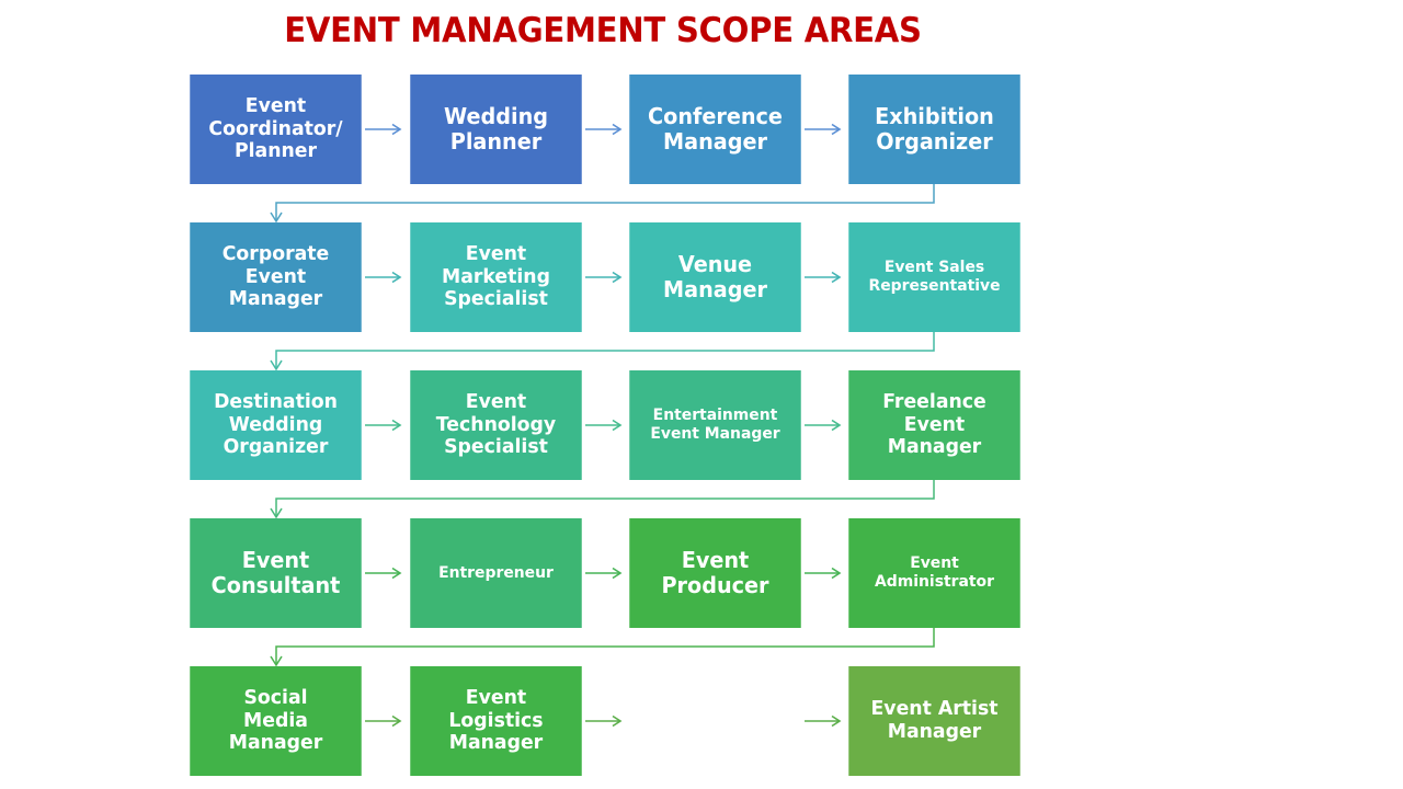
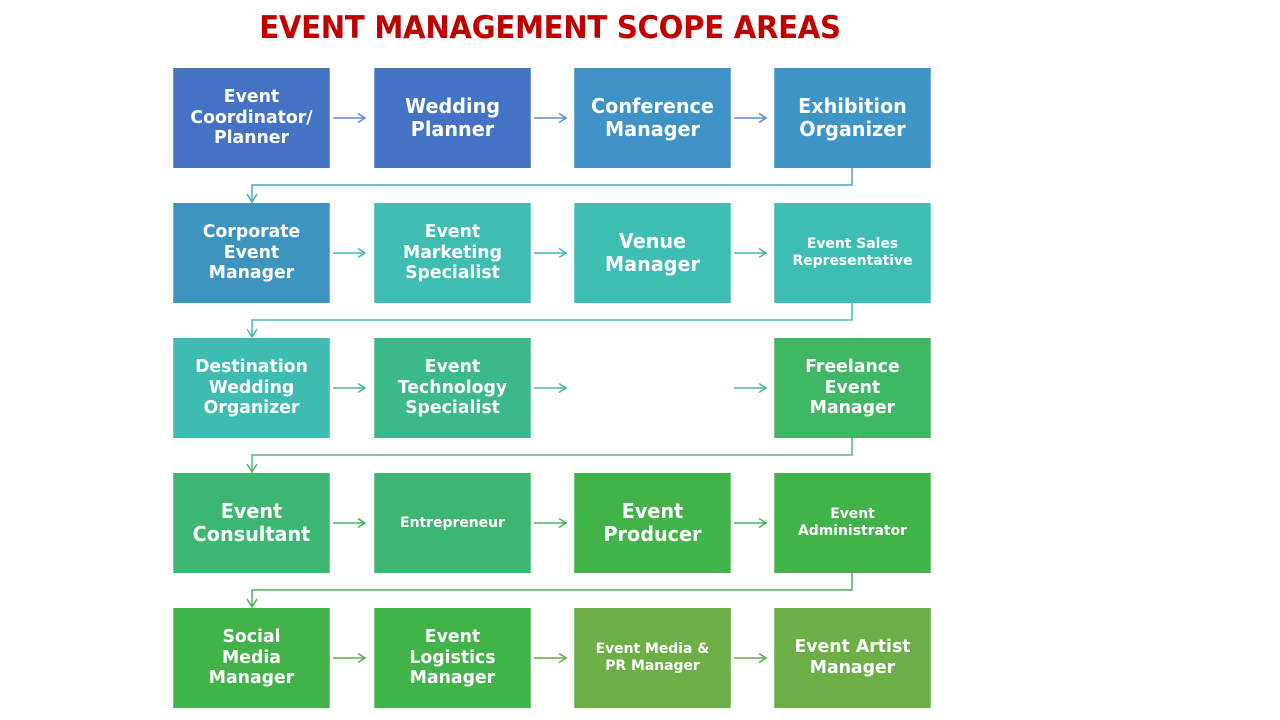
  EVENT MANAGEMENT SCOPE AREAS
  Event
  Coordinator/
  Planner
  Wedding
  Planner
  Conference
  Manager
  Exhibition
  Organizer
  Corporate
  Event
  Manager
  Event
  Marketing
  Specialist
  Venue
  Manager
  Event Sales
  Representative
  Destination
  Wedding
  Organizer
  Event
  Technology
  Specialist
- Entertainment
- Event Manager
  Freelance
  Event
  Manager
  Event
  Consultant
  Entrepreneur
  Event
  Producer
  Event
  Administrator
  Social
  Media
  Manager
  Event
  Logistics
  Manager
+ Event Media &
+ PR Manager
  Event Artist
  Manager
